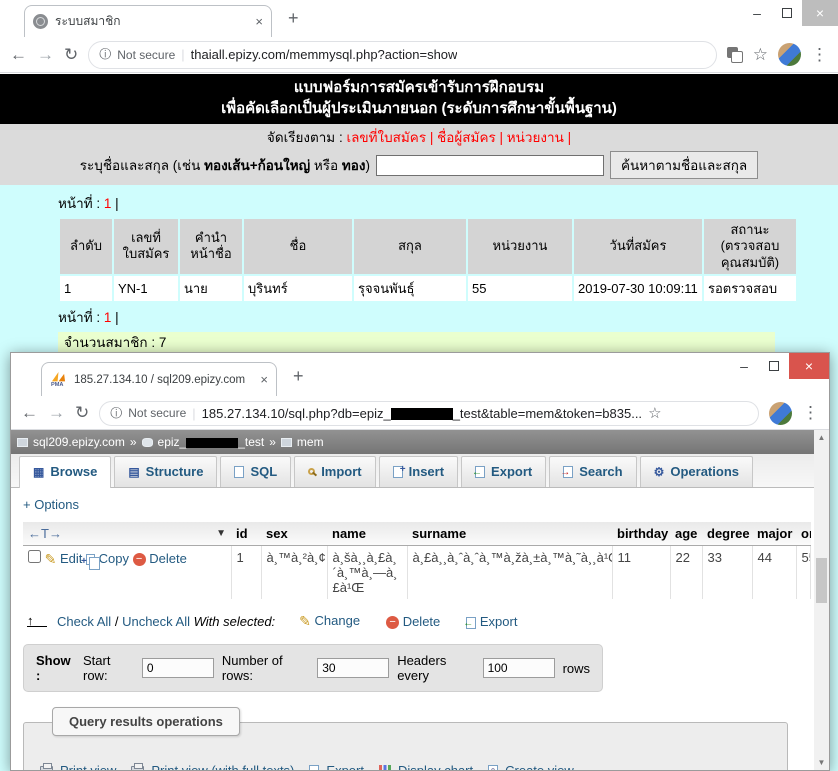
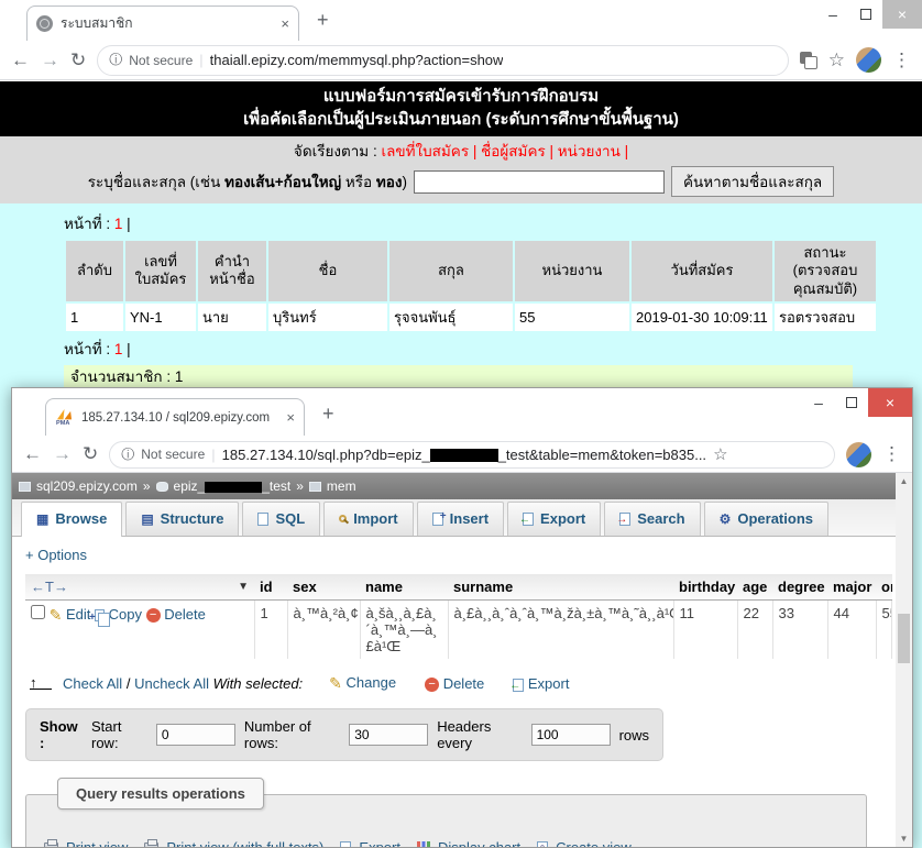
  ระบบสมาชิก
  ×
  +
  –
  ×
  ←
  →
  ↻
  ⓘ
  Not secure
  thaiall.epizy.com/memmysql.php?action=show
  ☆
  ⋮
  แบบฟอร์มการสมัครเข้ารับการฝึกอบรม
  เพื่อคัดเลือกเป็นผู้ประเมินภายนอก (ระดับการศึกษาขั้นพื้นฐาน)
  จัดเรียงตาม : เลขที่ใบสมัคร | ชื่อผู้สมัคร | หน่วยงาน |
  ระบุชื่อและสกุล (เช่น ทองเส้น+ก้อนใหญ่ หรือ ทอง)
  ค้นหาตามชื่อและสกุล
  หน้าที่ : 1 |
  ลำดับ	เลขที่ ใบสมัคร	คำนำ หน้าชื่อ	ชื่อ	สกุล	หน่วยงาน	วันที่สมัคร	สถานะ (ตรวจสอบ คุณสมบัติ)
- 1	YN-1	นาย	บุรินทร์	รุจจนพันธุ์	55	2019-07-30 10:09:11	รอตรวจสอบ
+ 1	YN-1	นาย	บุรินทร์	รุจจนพันธุ์	55	2019-01-30 10:09:11	รอตรวจสอบ
  หน้าที่ : 1 |
- จำนวนสมาชิก : 7
+ จำนวนสมาชิก : 1
  185.27.134.10 / sql209.epizy.com
  ×
  +
  –
  ×
  ←
  →
  ↻
  ⓘ
  Not secure
  185.27.134.10/sql.php?db=epiz_ _test&table=mem&token=b835...
  ☆
  ⋮
  sql209.epizy.com
  »
  epiz_ _test
  »
  mem
  ▦
  Browse
  ▤
  Structure
  SQL
  Import
  Insert
  Export
  Search
  ⚙
  Operations
  + Options
  ←T→ ▼	id	sex	name	surname	birthday	age	degree	major	o
  ✎ Edi Copy − Delete	1	à¸™à¸²à¸¢	à¸šà¸¸à¸£à¸´à¸™à¸—à¸£à¹Œ	à¸£à¸¸à¸ˆà¸ˆà¸™à¸žà¸±à¸™à¸˜à¸¸à¹	11	22	33	44	5
  ↑
  Check All / Uncheck All With selected:
  ✎ Change
  − Delete
  Export
  Show :
  Start row:
  0
  Number of rows:
  30
  Headers every
  100
  rows
  Query results operations
  ▲
  ▼
